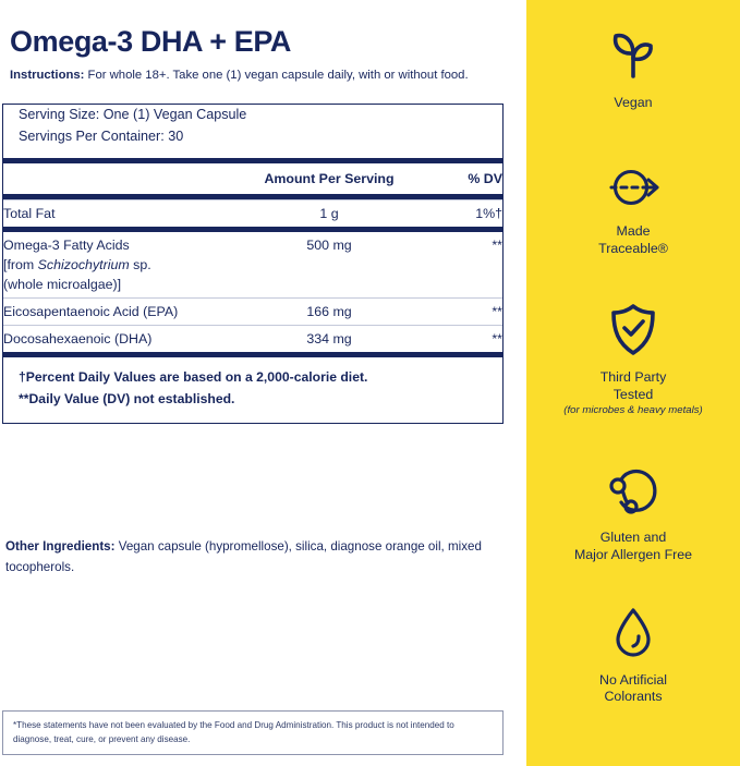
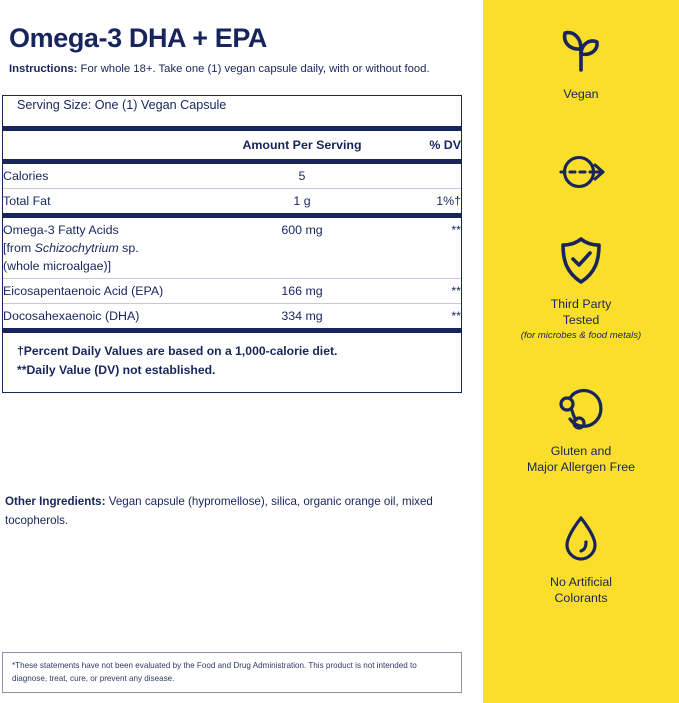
  Omega-3 DHA + EPA
  Instructions: For whole 18+. Take one (1) vegan capsule daily, with or without food.
  Serving Size: One (1) Vegan Capsule
- Servings Per Container: 30
  	Amount Per Serving	% DV
+ Calories	5
  Total Fat	1 g	1%†
- Omega-3 Fatty Acids [from Schizochytrium sp. (whole microalgae)]	500 mg	**
+ Omega-3 Fatty Acids [from Schizochytrium sp. (whole microalgae)]	600 mg	**
  Eicosapentaenoic Acid (EPA)	166 mg	**
  Docosahexaenoic (DHA)	334 mg	**
- †Percent Daily Values are based on a 2,000-calorie diet.
+ †Percent Daily Values are based on a 1,000-calorie diet.
  **Daily Value (DV) not established.
- Other Ingredients: Vegan capsule (hypromellose), silica, diagnose orange oil, mixed tocopherols.
+ Other Ingredients: Vegan capsule (hypromellose), silica, organic orange oil, mixed tocopherols.
  *These statements have not been evaluated by the Food and Drug Administration. This product is not intended to diagnose, treat, cure, or prevent any disease.
  Vegan
- Made
- Traceable®
  Third Party
  Tested
- (for microbes & heavy metals)
+ (for microbes & food metals)
  Gluten and
  Major Allergen Free
  No Artificial
  Colorants
